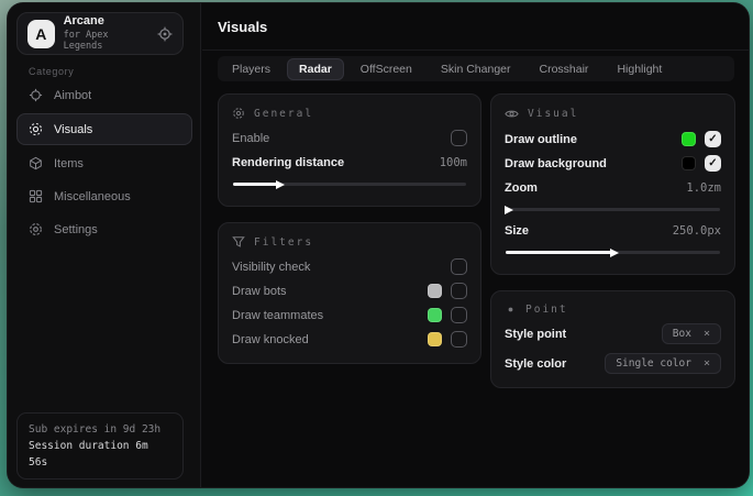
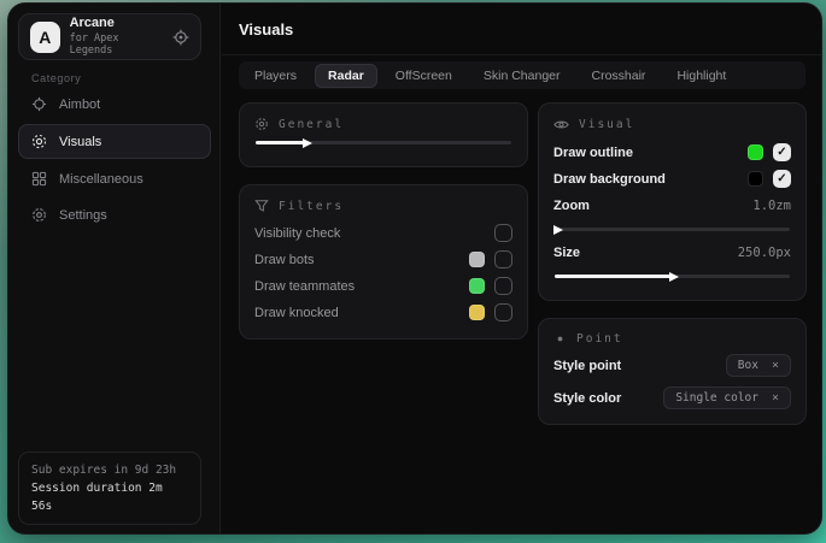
  A
  Arcane
  for Apex Legends
  Category
  Aimbot
  Visuals
- Items
  Miscellaneous
  Settings
  Sub expires in 9d 23h
- Session duration 6m 56s
+ Session duration 2m 56s
  Visuals
  Players
  Radar
  OffScreen
  Skin Changer
  Crosshair
  Highlight
  General
- Enable
- Rendering distance
- 100m
  Filters
  Visibility check
  Draw bots
  Draw teammates
  Draw knocked
  Visual
  Draw outline
  ✓
  Draw background
  ✓
  Zoom
  1.0zm
  Size
  250.0px
  Point
  Style point
  Box
  ×
  Style color
  Single color
  ×
